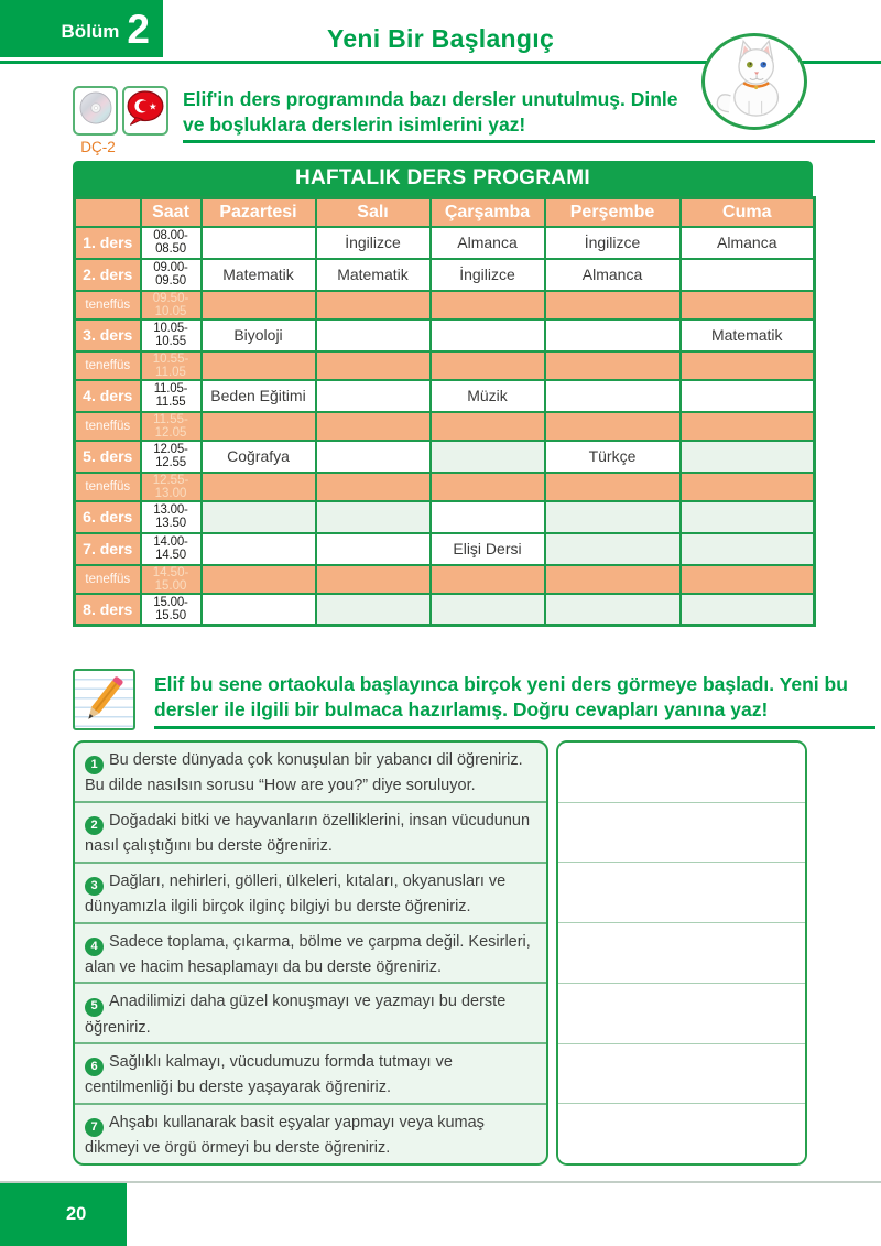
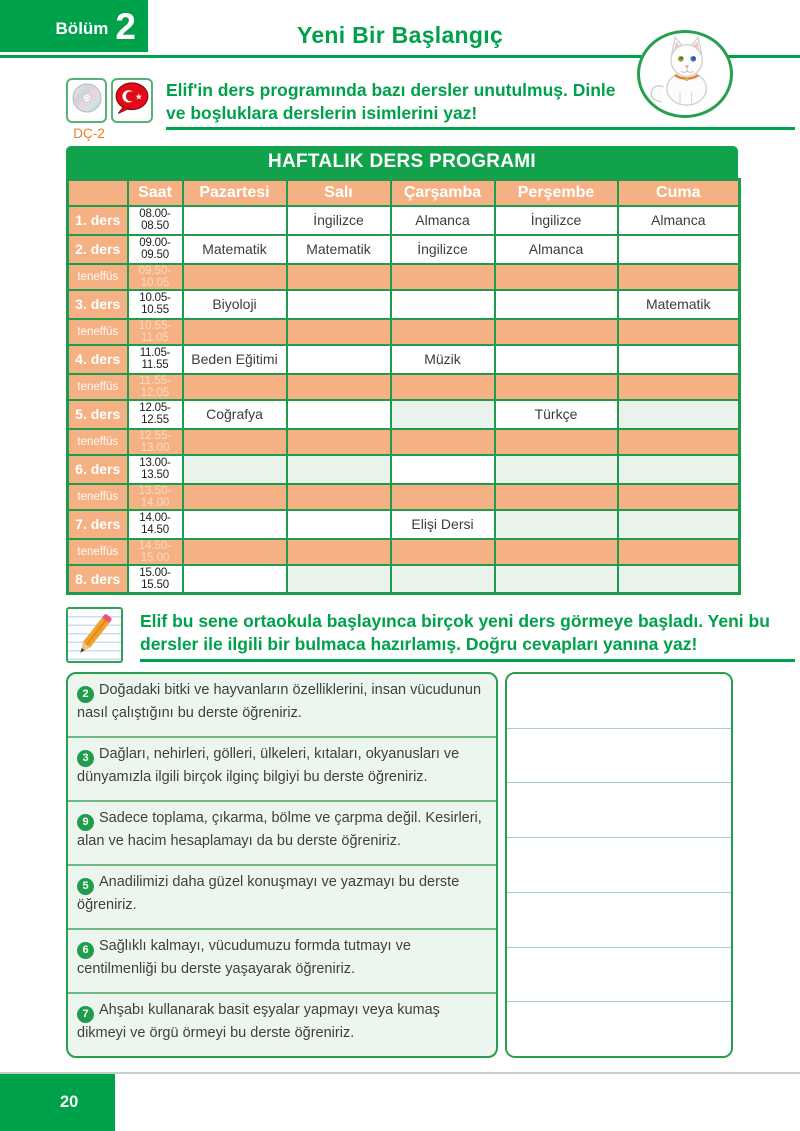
  Bölüm
  2
  Yeni Bir Başlangıç
  ★
  DÇ-2
  Elif'in ders programında bazı dersler unutulmuş. Dinle
  ve boşluklara derslerin isimlerini yaz!
  HAFTALIK DERS PROGRAMI
  	Saat	Pazartesi	Salı	Çarşamba	Perşembe	Cuma
  1. ders	08.00-08.50		İngilizce	Almanca	İngilizce	Almanca
  2. ders	09.00-09.50	Matematik	Matematik	İngilizce	Almanca
  teneffüs	09.50-10.05
  3. ders	10.05-10.55	Biyoloji				Matematik
  teneffüs	10.55-11.05
  4. ders	11.05-11.55	Beden Eğitimi		Müzik
  teneffüs	11.55-12.05
  5. ders	12.05-12.55	Coğrafya			Türkçe
  teneffüs	12.55-13.00
  6. ders	13.00-13.50
+ teneffüs	13.50-14.00
  7. ders	14.00-14.50			Elişi Dersi
  teneffüs	14.50-15.00
  8. ders	15.00-15.50
  Elif bu sene ortaokula başlayınca birçok yeni ders görmeye başladı. Yeni bu
  dersler ile ilgili bir bulmaca hazırlamış. Doğru cevapları yanına yaz!
- 1 Bu derste dünyada çok konuşulan bir yabancı dil öğreniriz. Bu dilde nasılsın sorusu “How are you?” diye soruluyor.
  2 Doğadaki bitki ve hayvanların özelliklerini, insan vücudunun nasıl çalıştığını bu derste öğreniriz.
  3 Dağları, nehirleri, gölleri, ülkeleri, kıtaları, okyanusları ve dünyamızla ilgili birçok ilginç bilgiyi bu derste öğreniriz.
- 4 Sadece toplama, çıkarma, bölme ve çarpma değil. Kesirleri, alan ve hacim hesaplamayı da bu derste öğreniriz.
+ 9 Sadece toplama, çıkarma, bölme ve çarpma değil. Kesirleri, alan ve hacim hesaplamayı da bu derste öğreniriz.
  5 Anadilimizi daha güzel konuşmayı ve yazmayı bu derste öğreniriz.
  6 Sağlıklı kalmayı, vücudumuzu formda tutmayı ve centilmenliği bu derste yaşayarak öğreniriz.
  7 Ahşabı kullanarak basit eşyalar yapmayı veya kumaş dikmeyi ve örgü örmeyi bu derste öğreniriz.
  20
